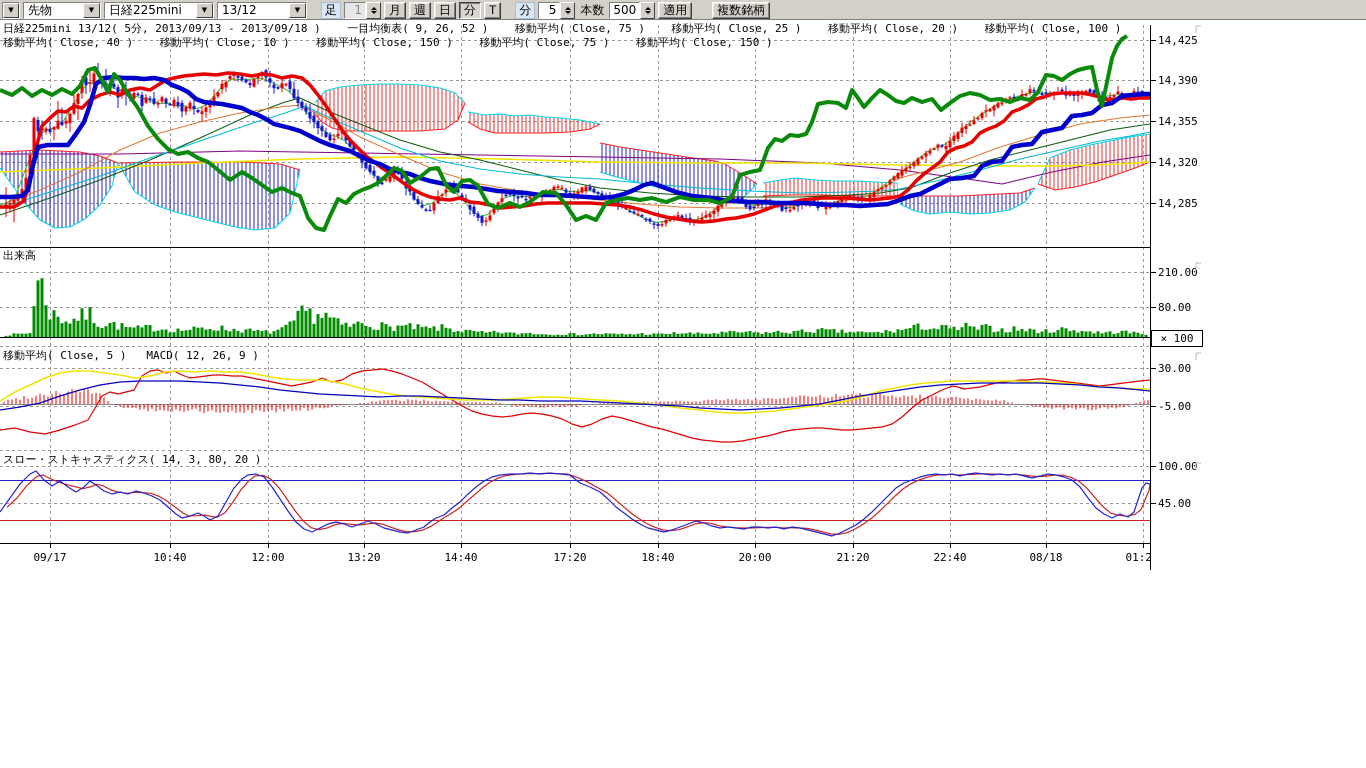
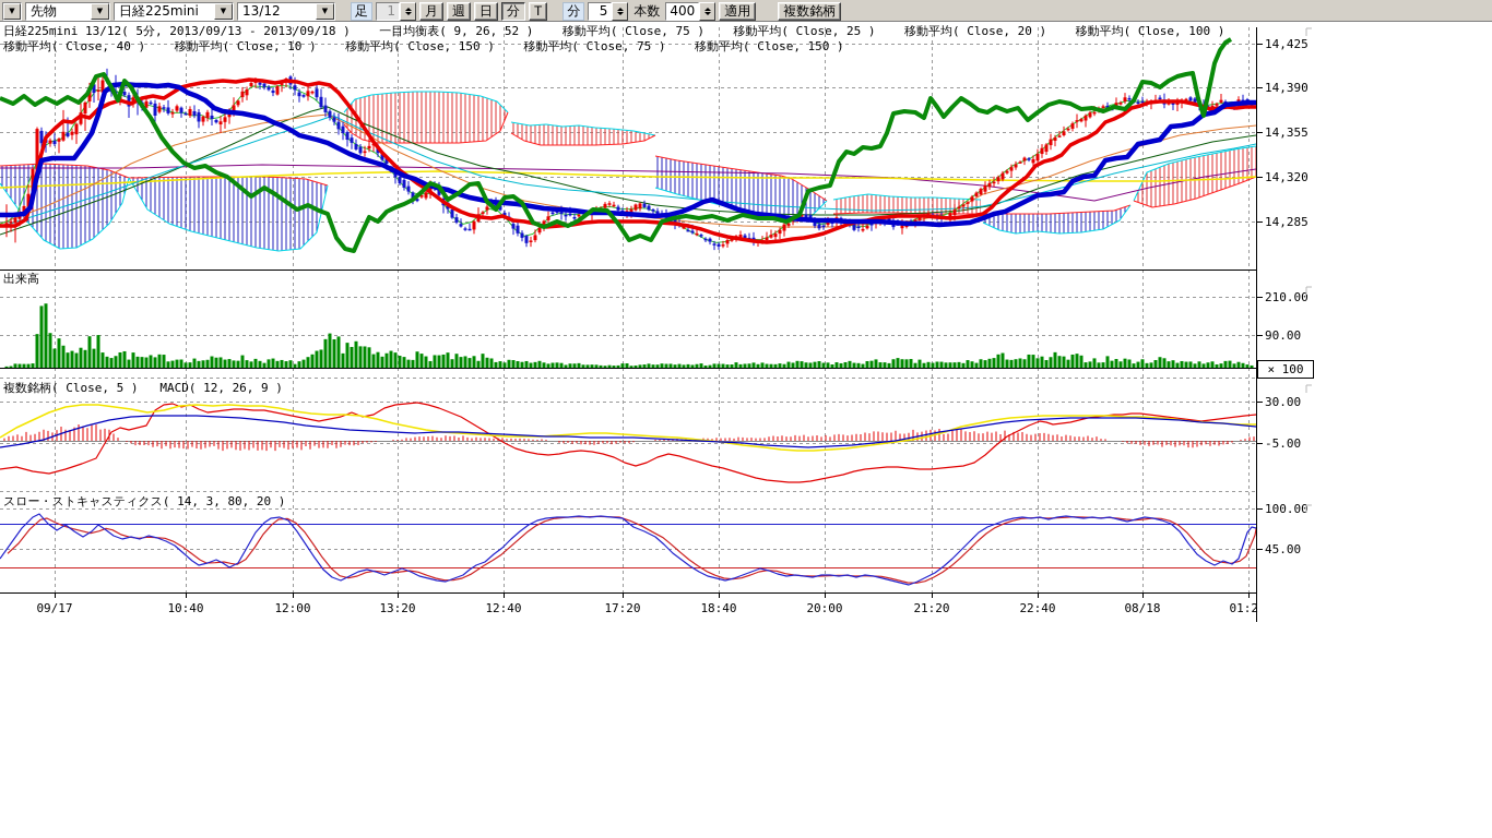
  ▼
  先物
  ▼
  日経225mini
  ▼
  13/12
  ▼
  足
  1
  月
  週
  日
  分
  T
  分
  5
  本数
- 500
+ 400
  適用
  複数銘柄
  14,425
  14,390
  14,355
  14,320
  14,285
  210.00
- 80.00
+ 90.00
  30.00
  -5.00
  100.00
  45.00
  09/17
  10:40
  12:00
  13:20
- 14:40
+ 12:40
  17:20
  18:40
  20:00
  21:20
  22:40
  08/18
  01:2
  日経225mini 13/12( 5分, 2013/09/13 - 2013/09/18 ) 一目均衡表( 9, 26, 52 ) 移動平均( Close, 75 ) 移動平均( Close, 25 ) 移動平均( Close, 20 ) 移動平均( Close, 100 )
  移動平均( Close, 40 ) 移動平均( Close, 10 ) 移動平均( Close, 150 ) 移動平均( Close, 75 ) 移動平均( Close, 150 )
  出来高
- 移動平均( Close, 5 ) MACD( 12, 26, 9 )
+ 複数銘柄( Close, 5 ) MACD( 12, 26, 9 )
  スロー・ストキャスティクス( 14, 3, 80, 20 )
  × 100
